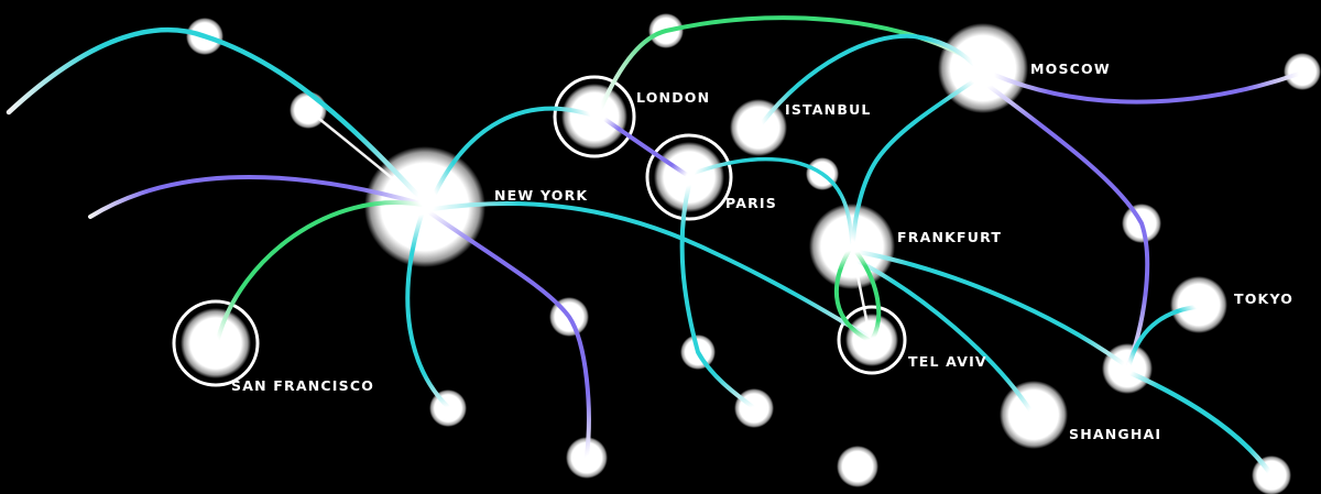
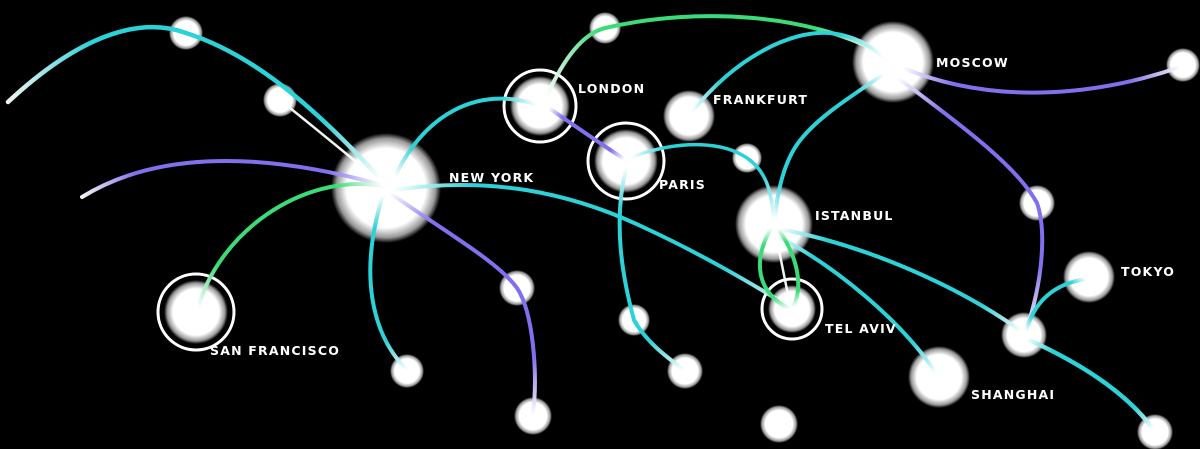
  NEW YORK
  LONDON
  PARIS
- ISTANBUL
+ FRANKFURT
  MOSCOW
- FRANKFURT
+ ISTANBUL
  TEL AVIV
  SAN FRANCISCO
  TOKYO
  SHANGHAI
